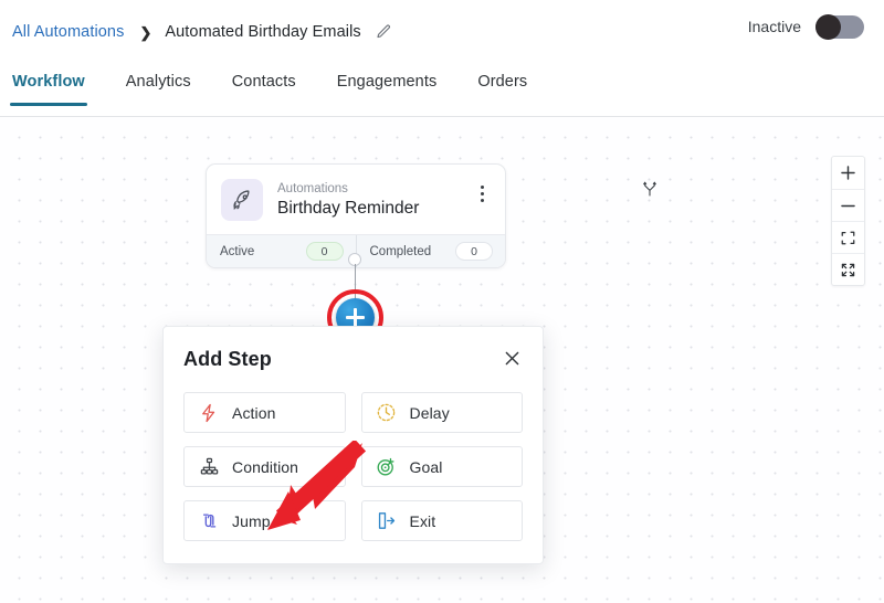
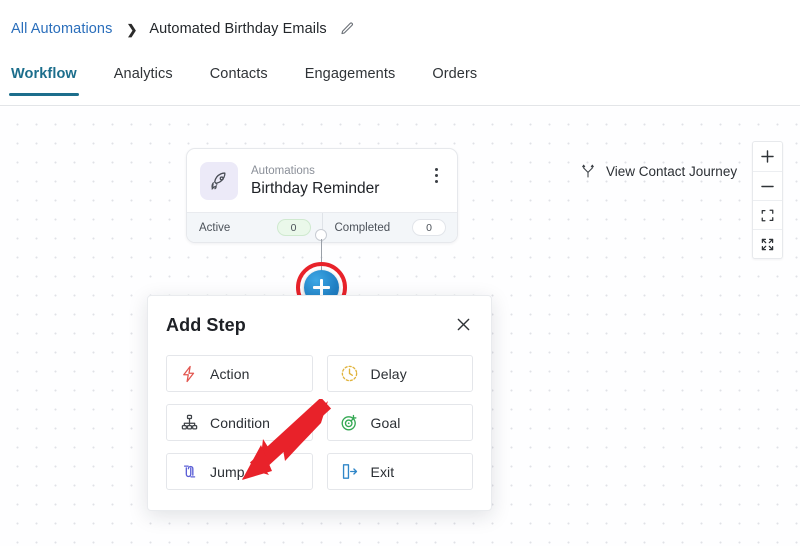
  All Automations
  ❯
  Automated Birthday Emails
- Inactive
  Workflow
  Analytics
  Contacts
  Engagements
  Orders
  Automations
  Birthday Reminder
  Active
  0
  Completed
  0
  Add Step
  Action
  Delay
  Condition
  Goal
  Jump
  Exit
+ View Contact Journey
